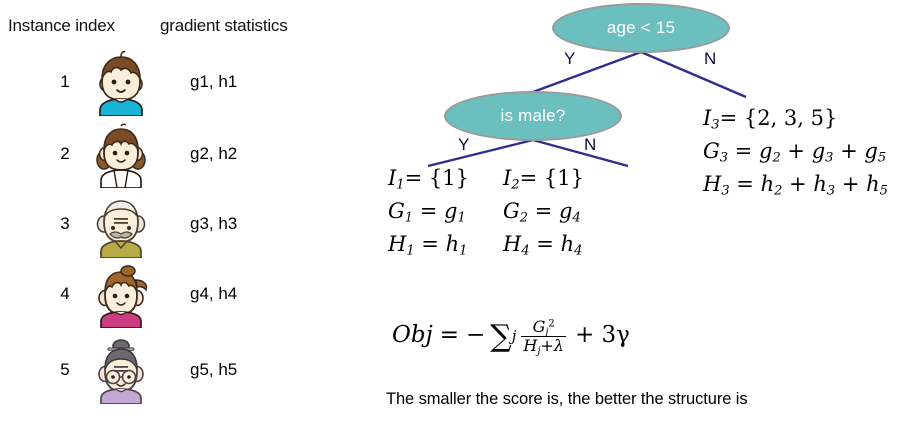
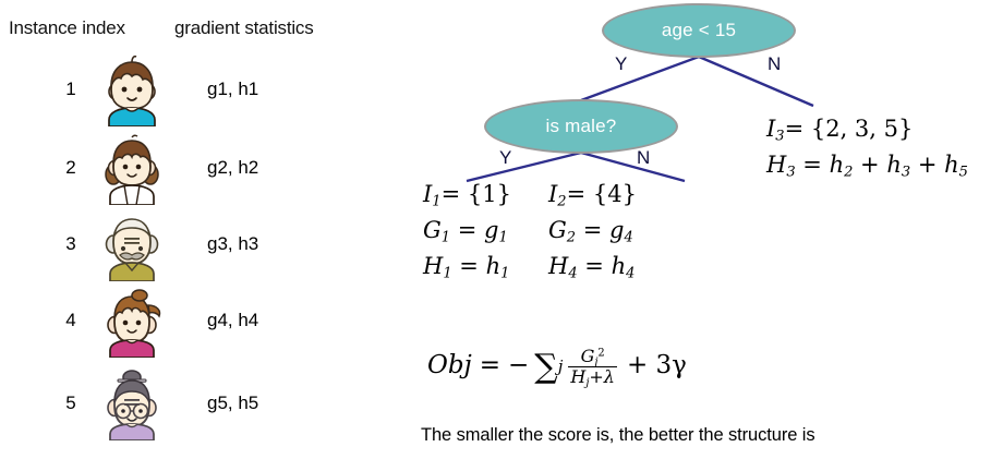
  Instance index
  gradient statistics
  1
  g1, h1
  2
  g2, h2
  3
  g3, h3
  4
  g4, h4
  5
  g5, h5
  age < 15
  Y
  N
  is male?
  Y
  N
  I1= {1}
  G1 = g1
  H1 = h1
- I2= {1}
+ I2= {4}
  G2 = g4
  H4 = h4
  I3= {2, 3, 5}
- G3 = g2 + g3 + g5
  H3 = h2 + h3 + h5
  Obj
  =
  −
  ∑
  j
  Gj2
  Hj+λ
  + 3γ
  The smaller the score is, the better the structure is
